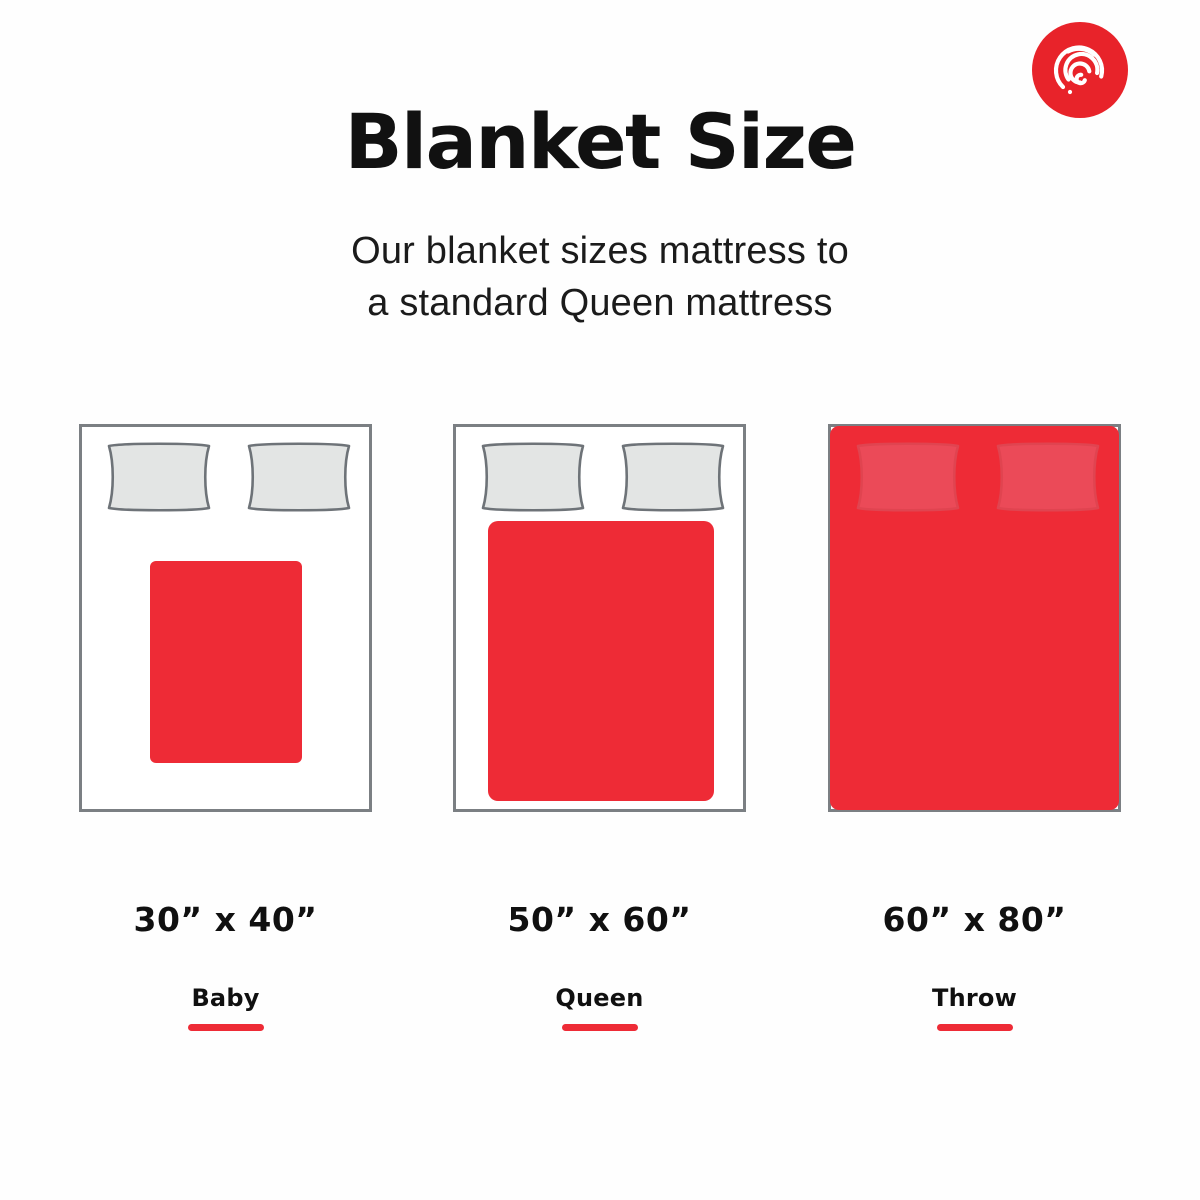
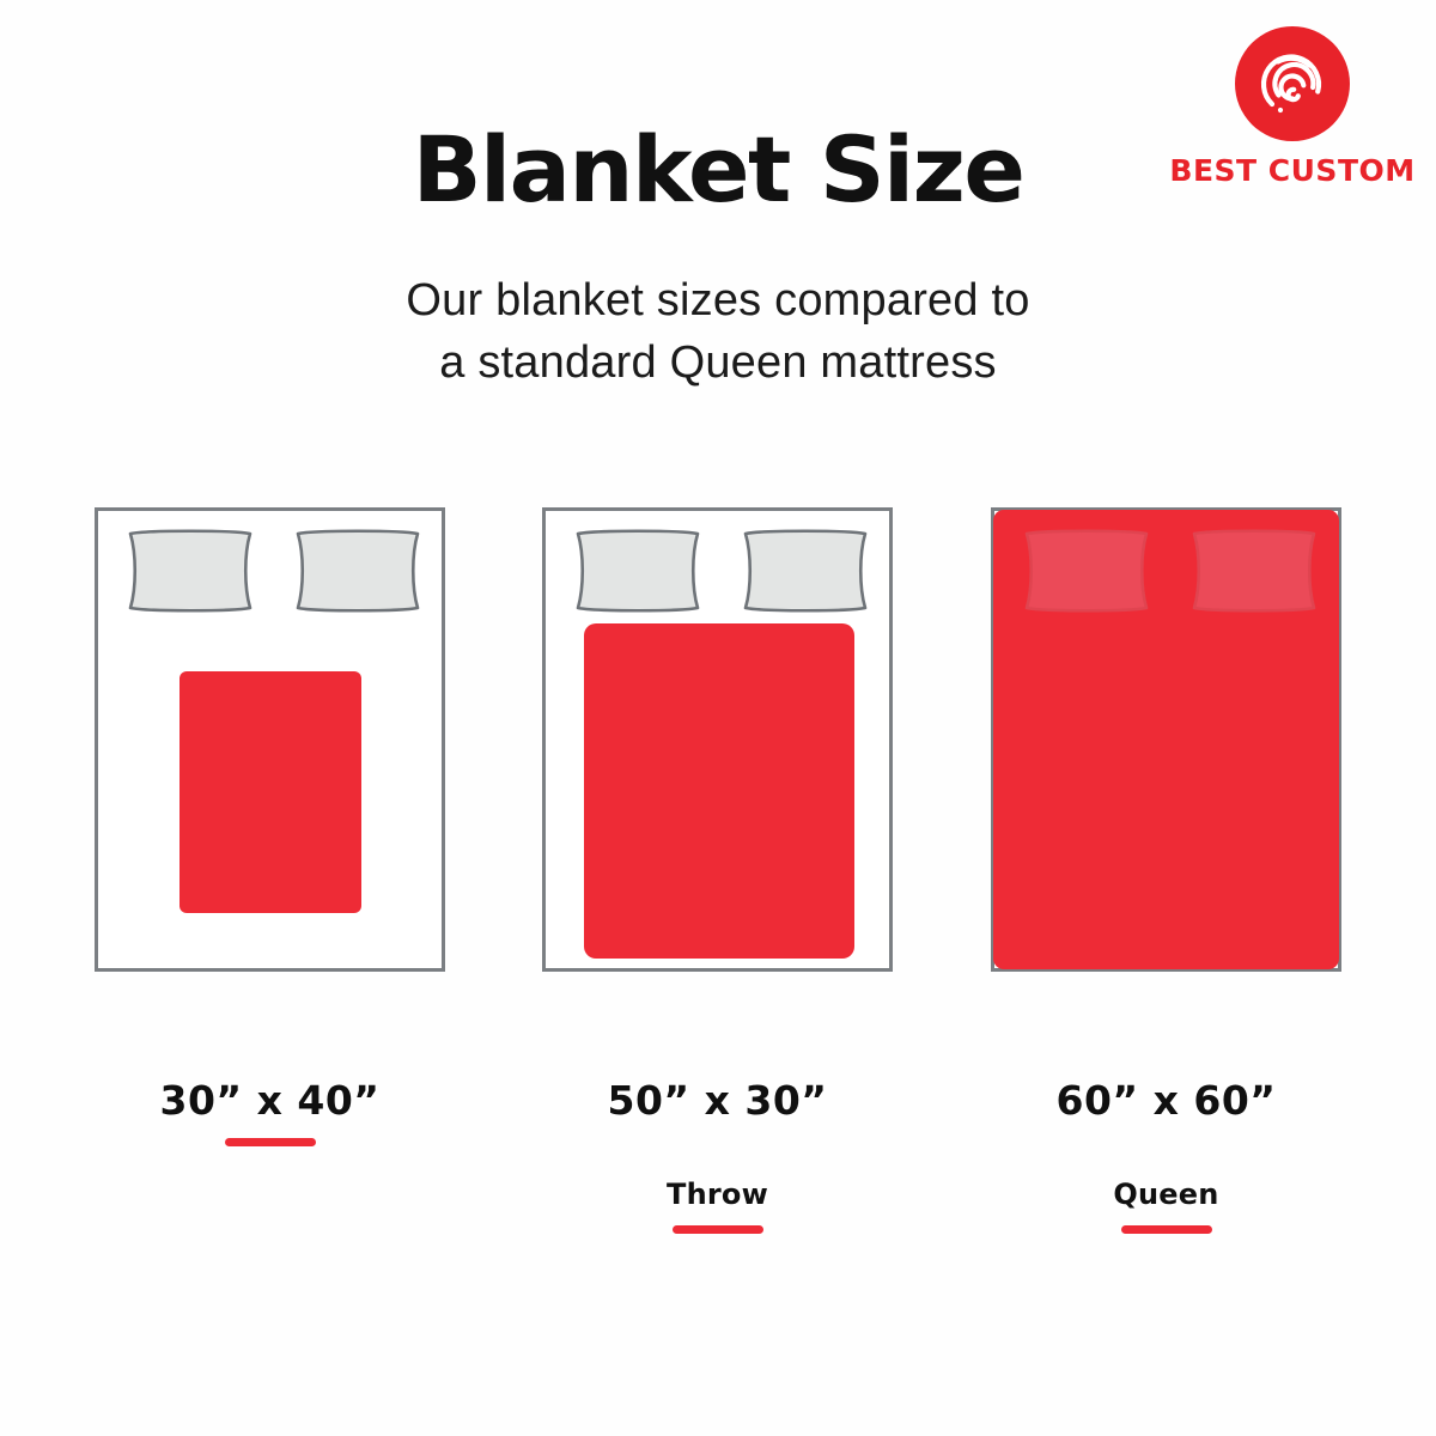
+ BEST CUSTOM
  Blanket Size
- Our blanket sizes mattress to
+ Our blanket sizes compared to
  a standard Queen mattress
  30” x 40”
- Baby
- 50” x 60”
+ 50” x 30”
- Queen
+ Throw
- 60” x 80”
+ 60” x 60”
- Throw
+ Queen
